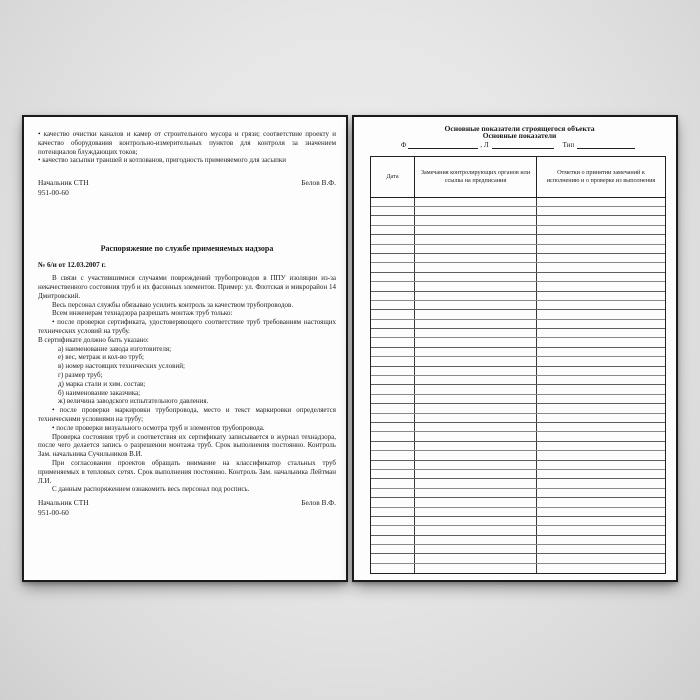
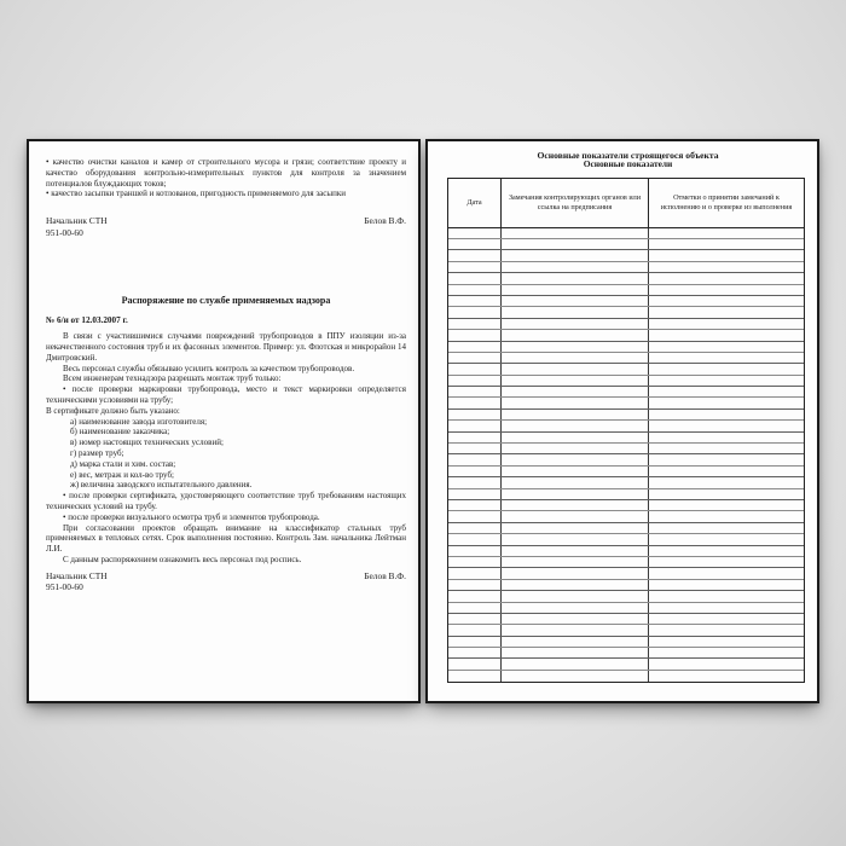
  • качество очистки каналов и камер от строительного мусора и грязи; соответствие проекту и качество оборудования контрольно-измерительных пунктов для контроля за значением потенциалов блуждающих токов;
  • качество засыпки траншей и котлованов, пригодность применяемого для засыпки
  Начальник СТН
  Белов В.Ф.
  951-00-60
  Распоряжение по службе применяемых надзора
  № 6/и от 12.03.2007 г.
  В связи с участившимися случаями повреждений трубопроводов в ППУ изоляции из-за некачественного состояния труб и их фасонных элементов. Пример: ул. Флотская и микрорайон 14 Дмитровский.
  Весь персонал службы обязываю усилить контроль за качеством трубопроводов.
  Всем инженерам технадзора разрешать монтаж труб только:
- • после проверки сертификата, удостоверяющего соответствие труб требованиям настоящих технических условий на трубу.
+ • после проверки маркировки трубопровода, место и текст маркировки определяется техническими условиями на трубу;
  В сертификате должно быть указано:
  а) наименование завода изготовителя;
- е) вес, метраж и кол-во труб;
+ б) наименование заказчика;
  в) номер настоящих технических условий;
  г) размер труб;
  д) марка стали и хим. состав;
- б) наименование заказчика;
+ е) вес, метраж и кол-во труб;
  ж) величина заводского испытательного давления.
- • после проверки маркировки трубопровода, место и текст маркировки определяется техническими условиями на трубу;
+ • после проверки сертификата, удостоверяющего соответствие труб требованиям настоящих технических условий на трубу.
  • после проверки визуального осмотра труб и элементов трубопровода.
- Проверка состояния труб и соответствия их сертификату записывается в журнал технадзора, после чего делается запись о разрешении монтажа труб. Срок выполнения постоянно. Контроль Зам. начальника Сучильников В.И.
  При согласовании проектов обращать внимание на классификатор стальных труб применяемых в тепловых сетях. Срок выполнения постоянно. Контроль Зам. начальника Лейтман Л.И.
  С данным распоряжением ознакомить весь персонал под роспись.
  Начальник СТН
  Белов В.Ф.
  951-00-60
  Основные показатели строящегося объекта
  Основные показатели
- Ф
- , Л
- Тип
